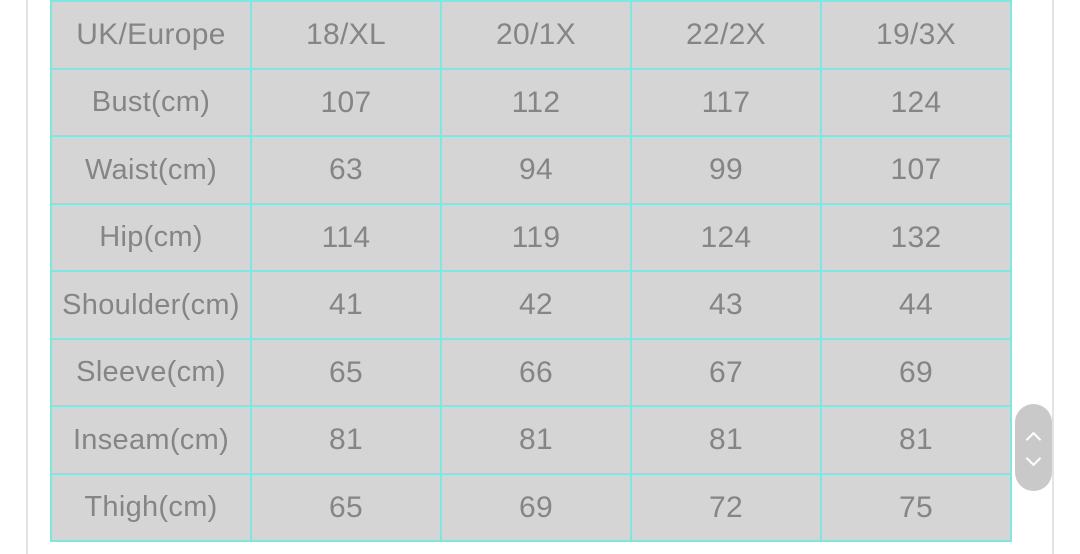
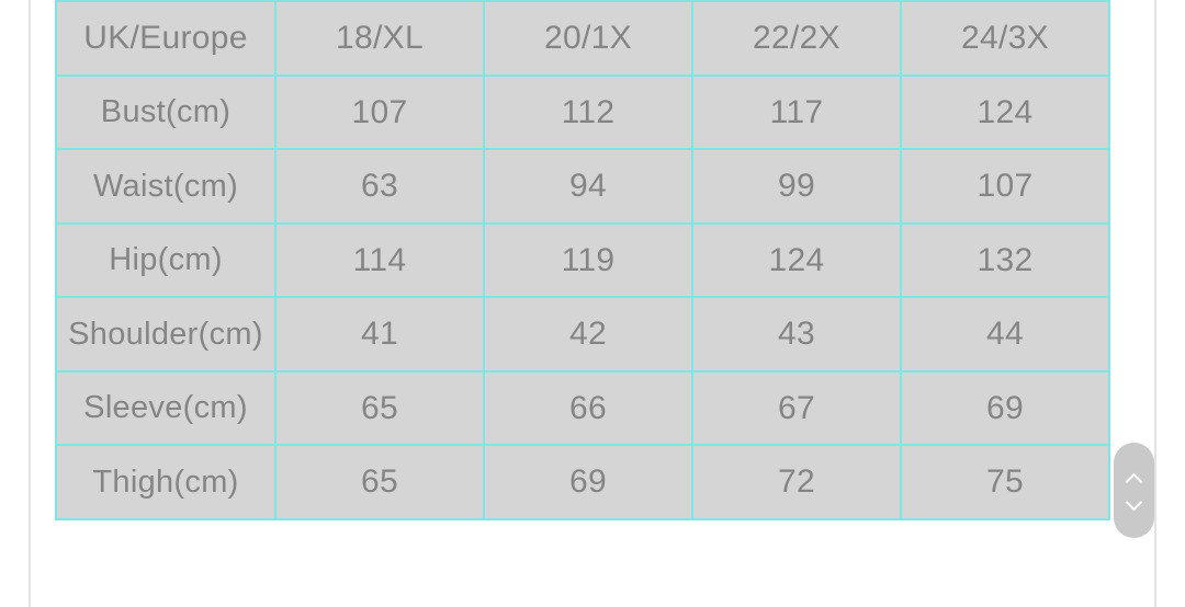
- UK/Europe	18/XL	20/1X	22/2X	19/3X
+ UK/Europe	18/XL	20/1X	22/2X	24/3X
  Bust(cm)	107	112	117	124
  Waist(cm)	63	94	99	107
  Hip(cm)	114	119	124	132
  Shoulder(cm)	41	42	43	44
  Sleeve(cm)	65	66	67	69
- Inseam(cm)	81	81	81	81
  Thigh(cm)	65	69	72	75
